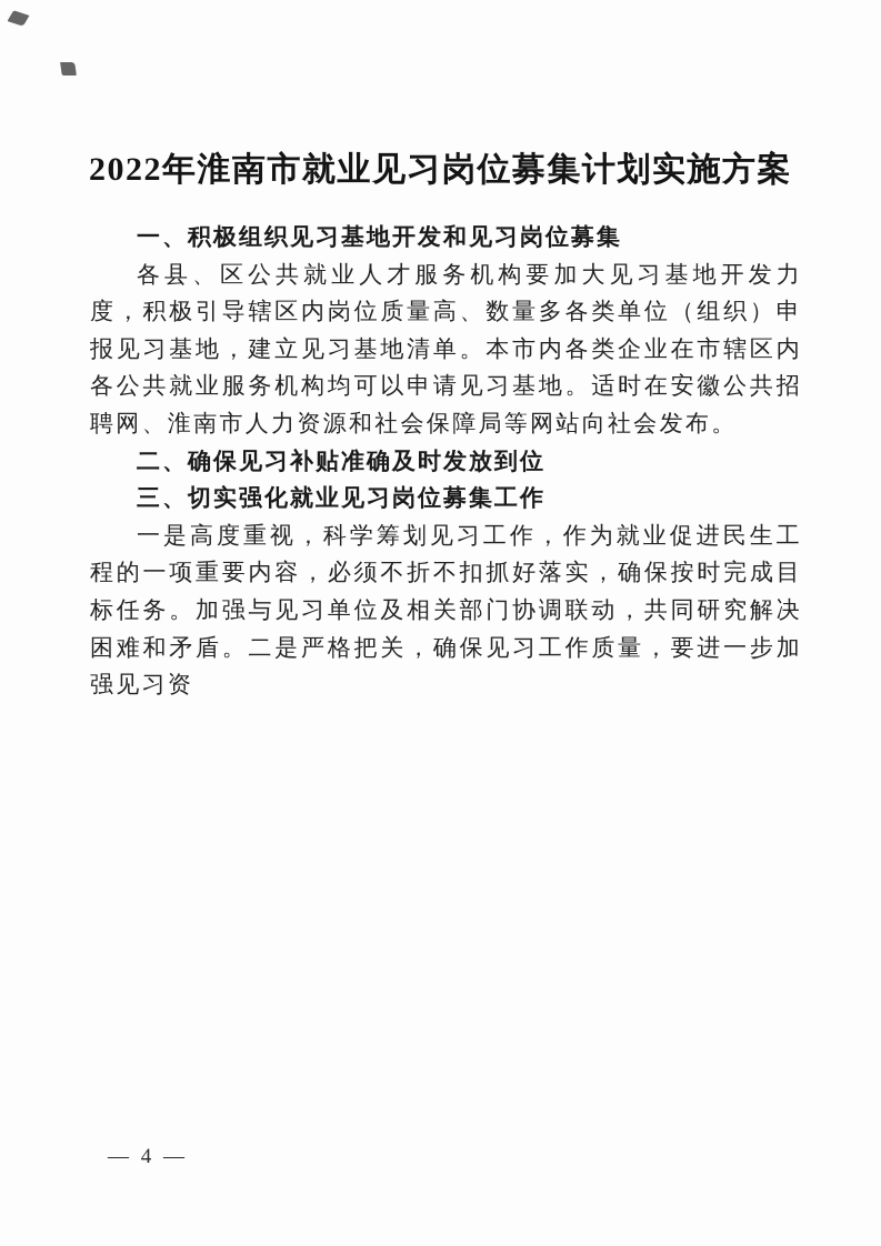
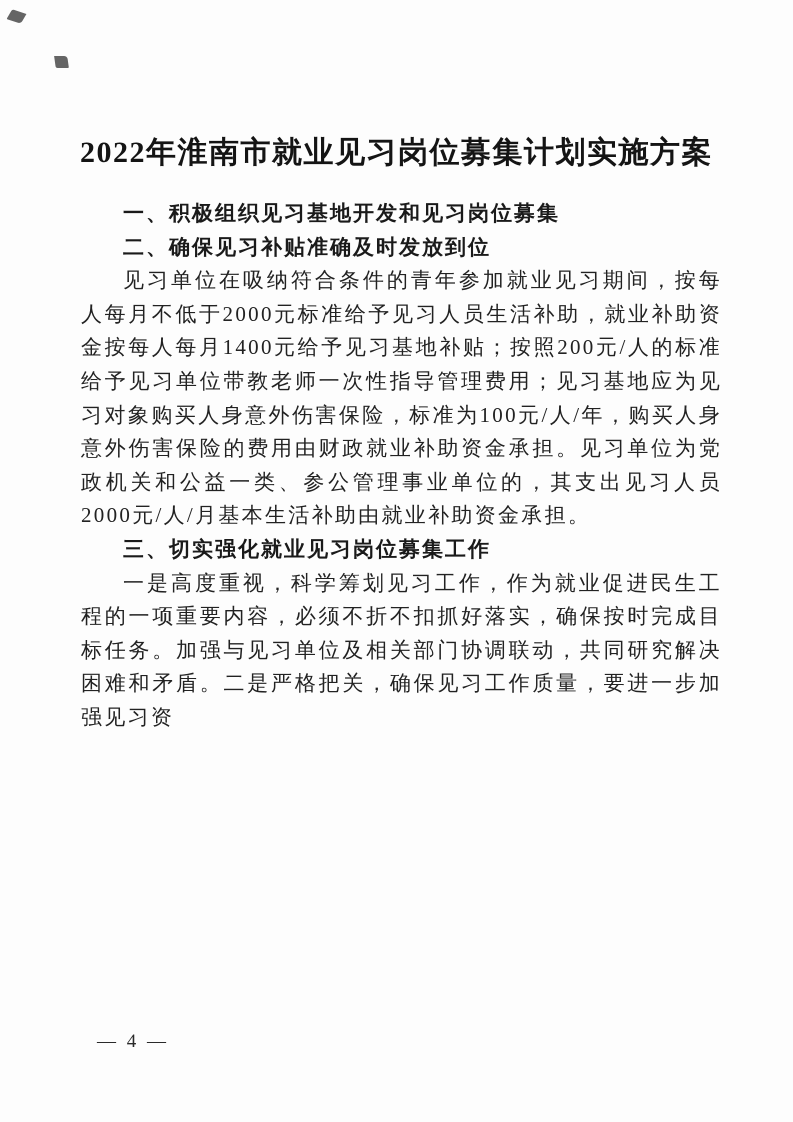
  2022年淮南市就业见习岗位募集计划实施方案
  一、积极组织见习基地开发和见习岗位募集
- 各县、区公共就业人才服务机构要加大见习基地开发力度，积极引导辖区内岗位质量高、数量多各类单位（组织）申报见习基地，建立见习基地清单。本市内各类企业在市辖区内各公共就业服务机构均可以申请见习基地。适时在安徽公共招聘网、淮南市人力资源和社会保障局等网站向社会发布。
  二、确保见习补贴准确及时发放到位
+ 见习单位在吸纳符合条件的青年参加就业见习期间，按每人每月不低于2000元标准给予见习人员生活补助，就业补助资金按每人每月1400元给予见习基地补贴；按照200元/人的标准给予见习单位带教老师一次性指导管理费用；见习基地应为见习对象购买人身意外伤害保险，标准为100元/人/年，购买人身意外伤害保险的费用由财政就业补助资金承担。见习单位为党政机关和公益一类、参公管理事业单位的，其支出见习人员2000元/人/月基本生活补助由就业补助资金承担。
  三、切实强化就业见习岗位募集工作
  一是高度重视，科学筹划见习工作，作为就业促进民生工程的一项重要内容，必须不折不扣抓好落实，确保按时完成目标任务。加强与见习单位及相关部门协调联动，共同研究解决困难和矛盾。二是严格把关，确保见习工作质量，要进一步加强见习资
  — 4 —
